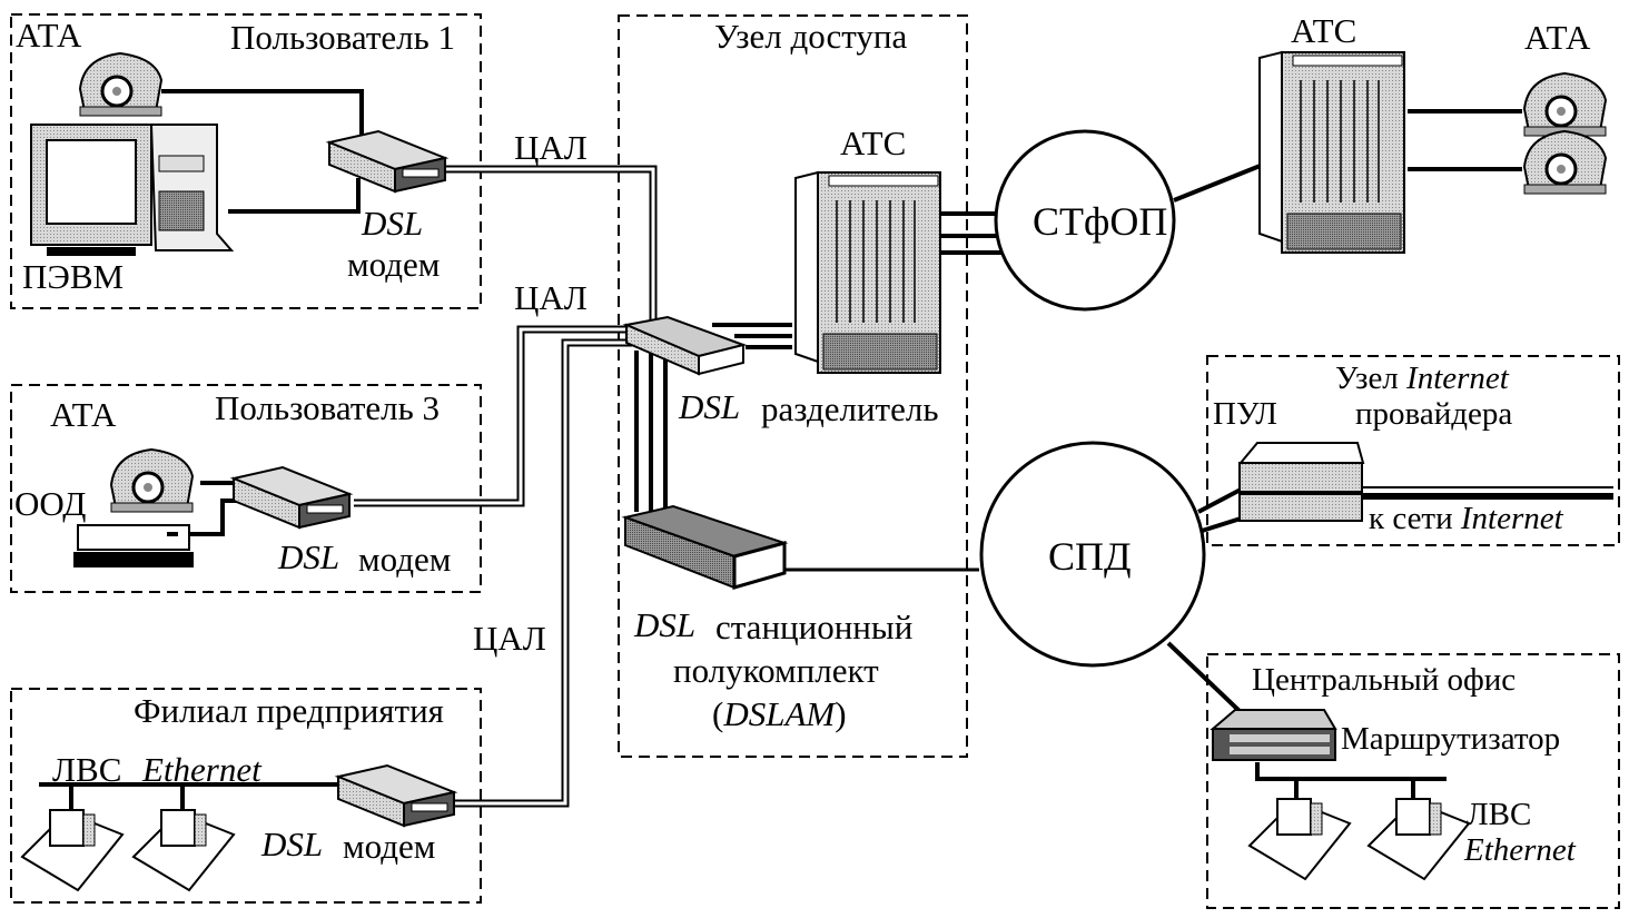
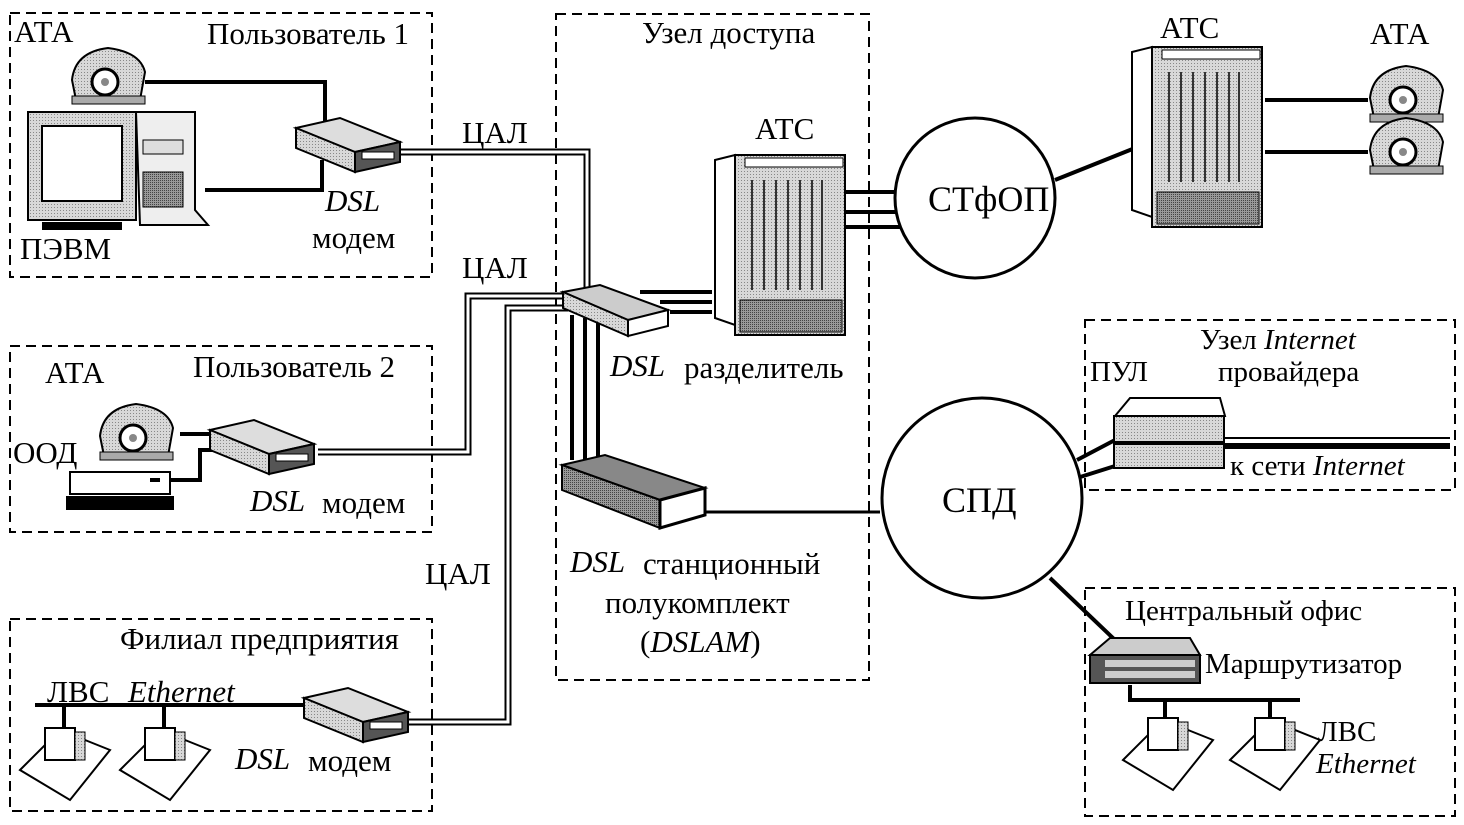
  АТА
  Пользователь 1
  ПЭВМ
  DSL
  модем
  ЦАЛ
  ЦАЛ
  ЦАЛ
  АТА
- Пользователь 3
+ Пользователь 2
  ООД
  DSL
  модем
  Филиал предприятия
  ЛВС
  Ethernet
  DSL
  модем
  Узел доступа
  АТС
  DSL
  разделитель
  DSL
  станционный
  полукомплект
  (DSLAM)
  СТфОП
  СПД
  АТС
  АТА
  Узел Internet
  провайдера
  ПУЛ
  к сети Internet
  Центральный офис
  Маршрутизатор
  ЛВС
  Ethernet
